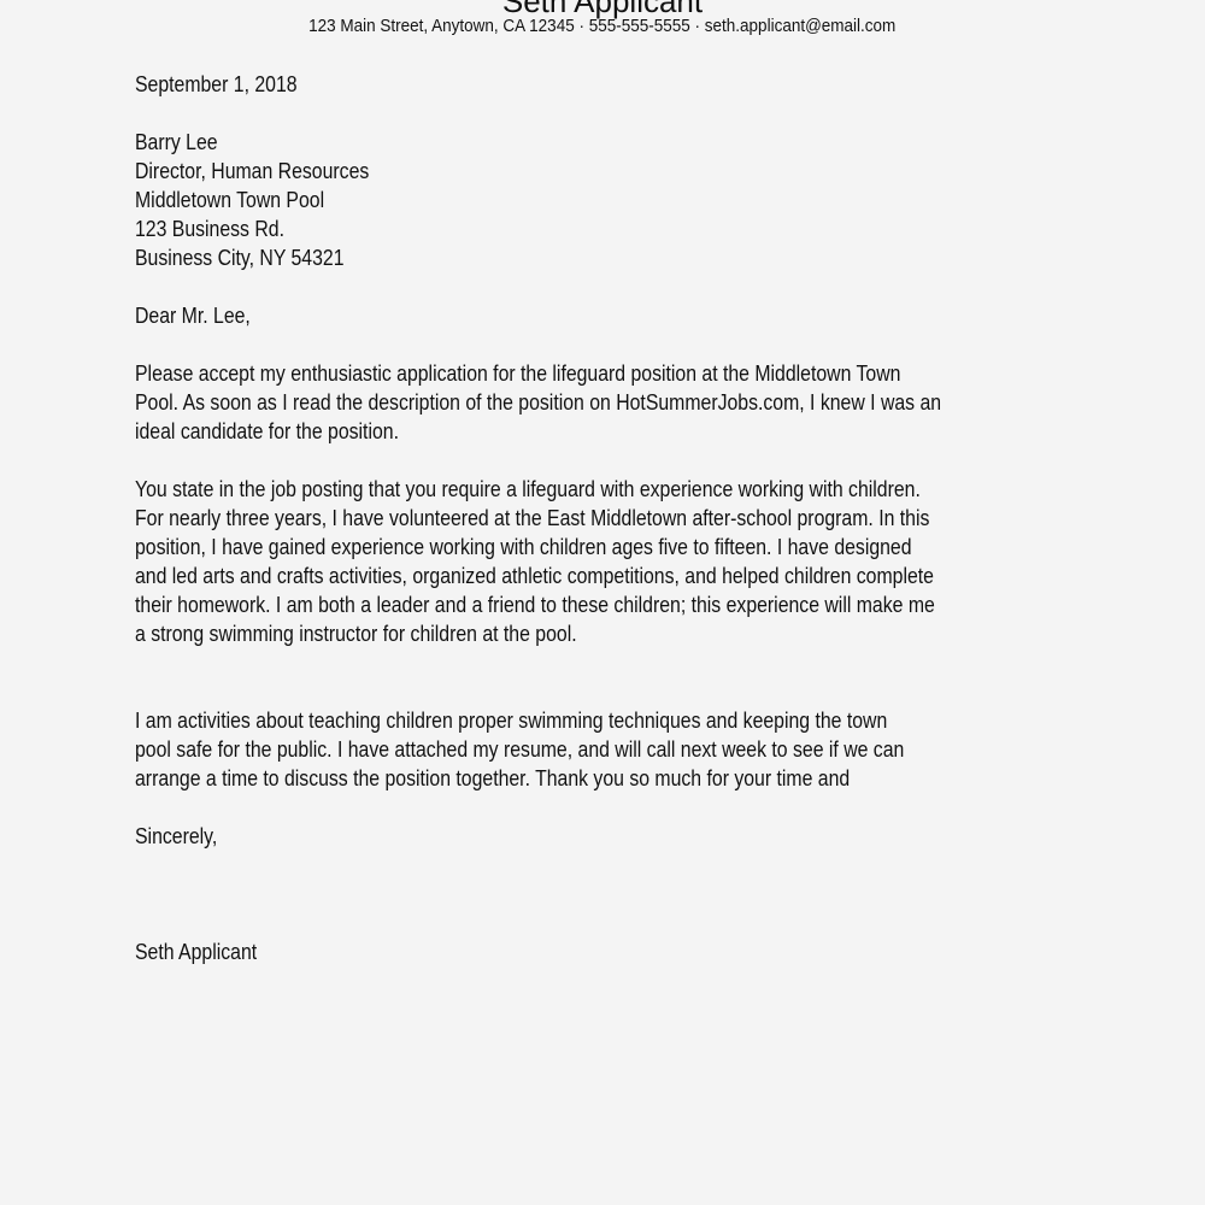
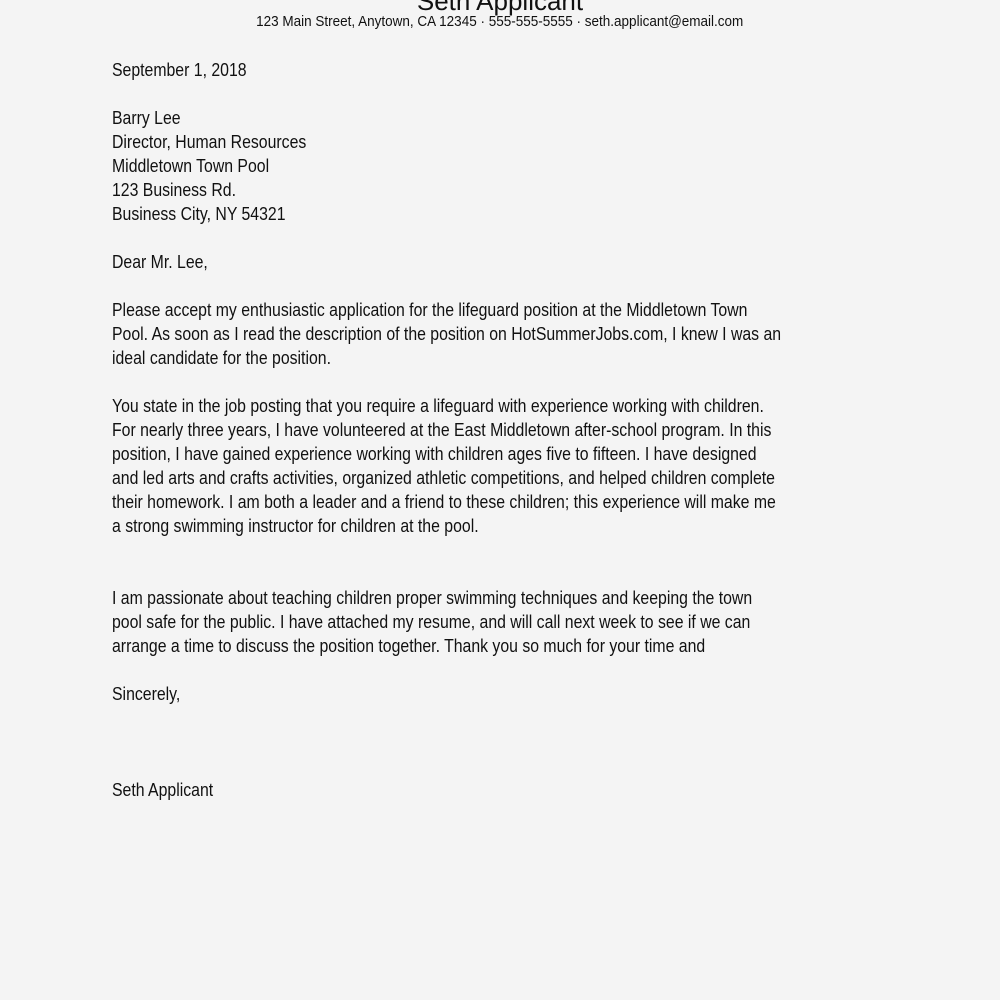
  Seth Applicant
  123 Main Street, Anytown, CA 12345 · 555-555-5555 · seth.applicant@email.com
  September 1, 2018
  Barry Lee
  Director, Human Resources
  Middletown Town Pool
  123 Business Rd.
  Business City, NY 54321
  Dear Mr. Lee,
  Please accept my enthusiastic application for the lifeguard position at the Middletown Town
  Pool. As soon as I read the description of the position on HotSummerJobs.com, I knew I was an
  ideal candidate for the position.
  You state in the job posting that you require a lifeguard with experience working with children.
  For nearly three years, I have volunteered at the East Middletown after-school program. In this
  position, I have gained experience working with children ages five to fifteen. I have designed
  and led arts and crafts activities, organized athletic competitions, and helped children complete
  their homework. I am both a leader and a friend to these children; this experience will make me
  a strong swimming instructor for children at the pool.
- I am activities about teaching children proper swimming techniques and keeping the town
+ I am passionate about teaching children proper swimming techniques and keeping the town
  pool safe for the public. I have attached my resume, and will call next week to see if we can
  arrange a time to discuss the position together. Thank you so much for your time and
  Sincerely,
  Seth Applicant
